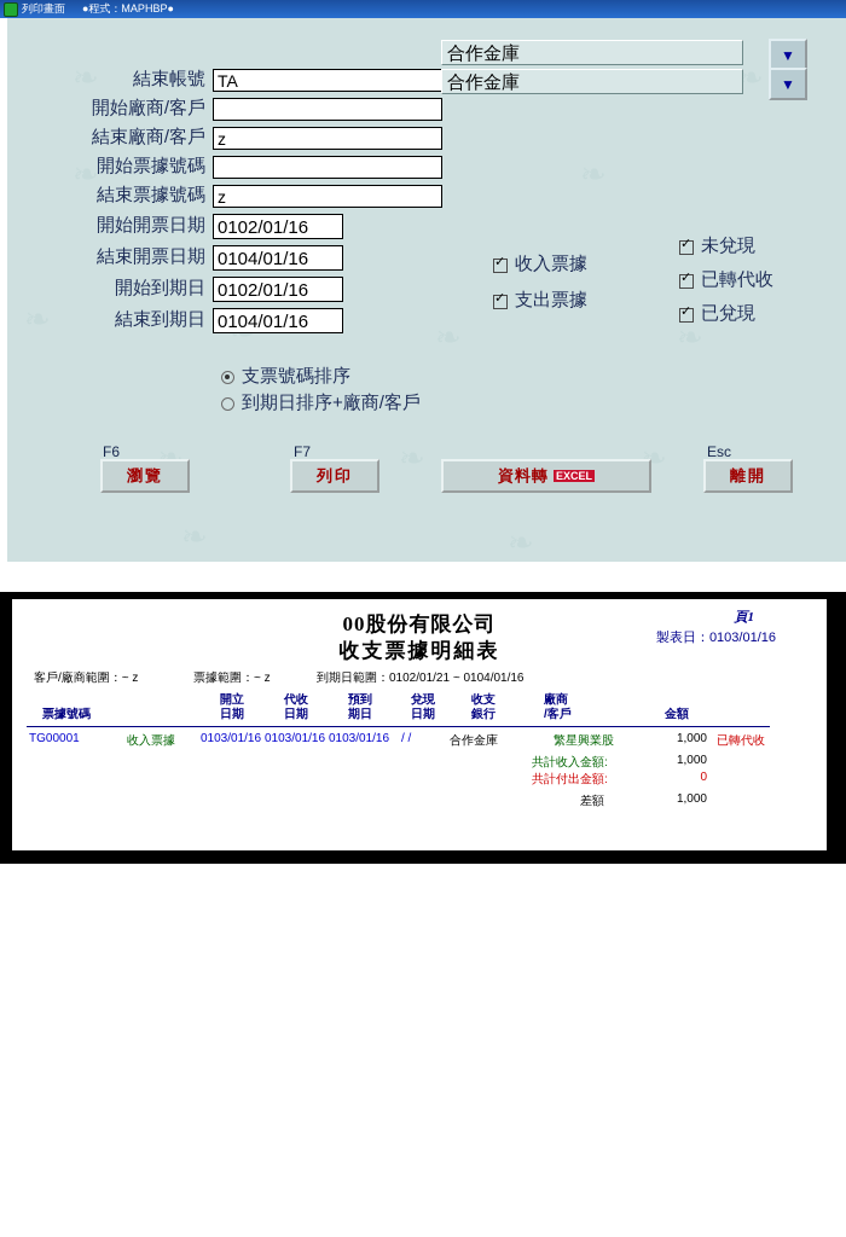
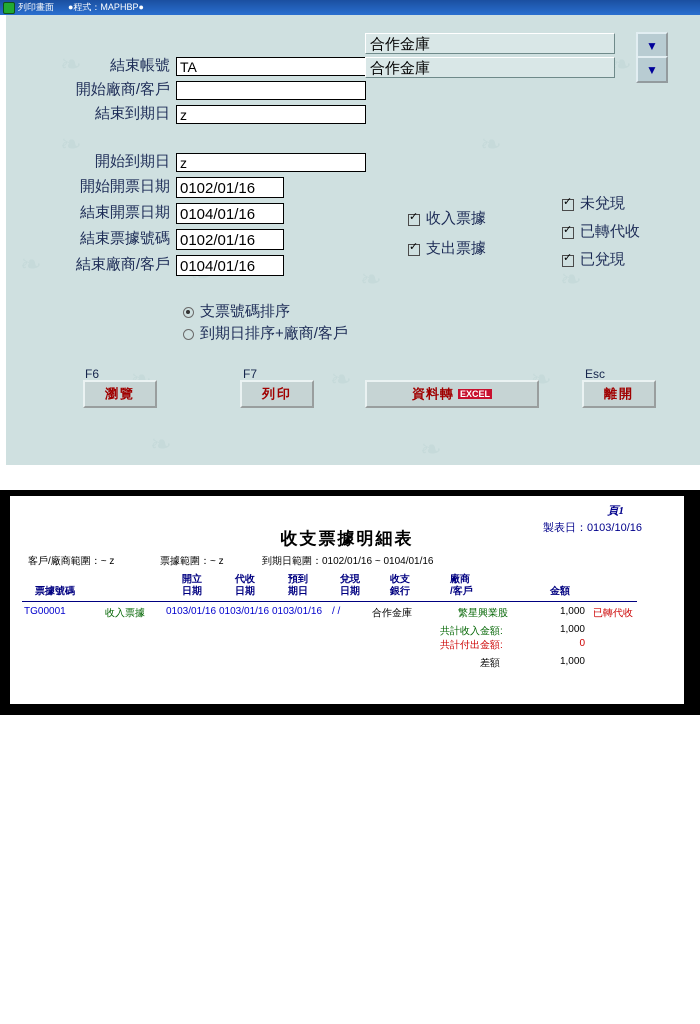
  列印畫面
  ●程式：MAPHBP●
  合作金庫
  ▼
  結束帳號
  TA
  合作金庫
  ▼
  開始廠商/客戶
- 結束廠商/客戶
+ 結束到期日
  z
- 開始票據號碼
- 結束票據號碼
+ 開始到期日
  z
  開始開票日期
  0102/01/16
  結束開票日期
  0104/01/16
- 開始到期日
+ 結束票據號碼
  0102/01/16
- 結束到期日
+ 結束廠商/客戶
  0104/01/16
  收入票據
  支出票據
  未兌現
  已轉代收
  已兌現
  支票號碼排序
  到期日排序+廠商/客戶
  F6
  瀏覽
  F7
  列印
  資料轉
  EXCEL
  Esc
  離開
- 00股份有限公司
  收支票據明細表
  頁1
- 製表日：0103/01/16
+ 製表日：0103/10/16
  客戶/廠商範圍：~ z
  票據範圍：~ z
- 到期日範圍：0102/01/21 ~ 0104/01/16
+ 到期日範圍：0102/01/16 ~ 0104/01/16
  票據號碼
  開立
  日期
  代收
  日期
  預到
  期日
  兌現
  日期
  收支
  銀行
  廠商
  /客戶
  金額
  TG00001
  收入票據
  0103/01/16
  0103/01/16
  0103/01/16
  / /
  合作金庫
  繁星興業股
  1,000
  已轉代收
  共計收入金額:
  1,000
  共計付出金額:
  0
  差額
  1,000
